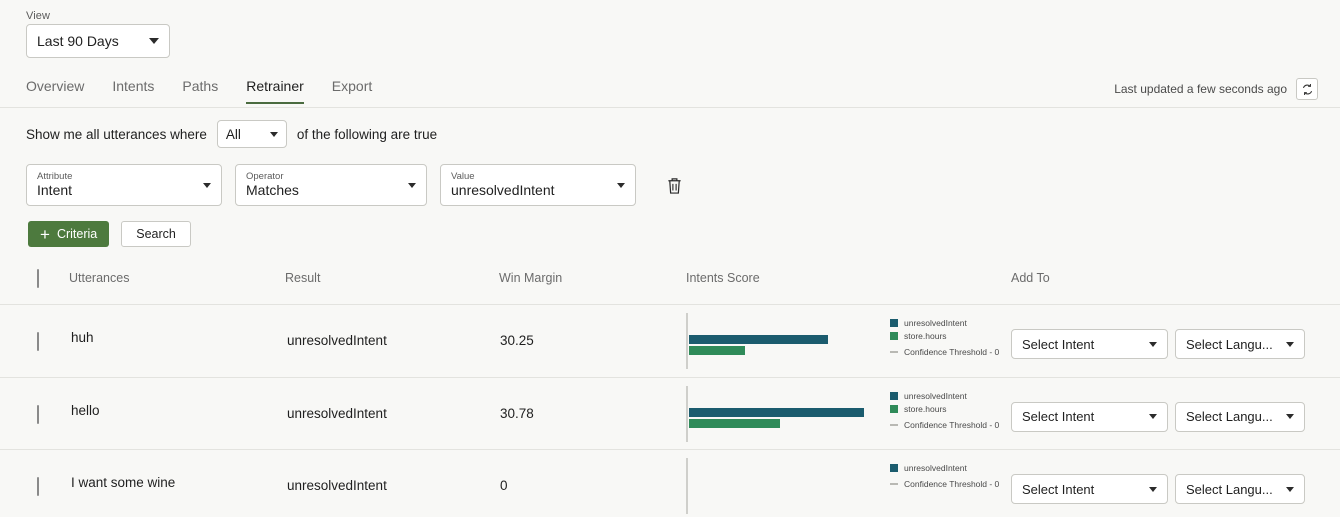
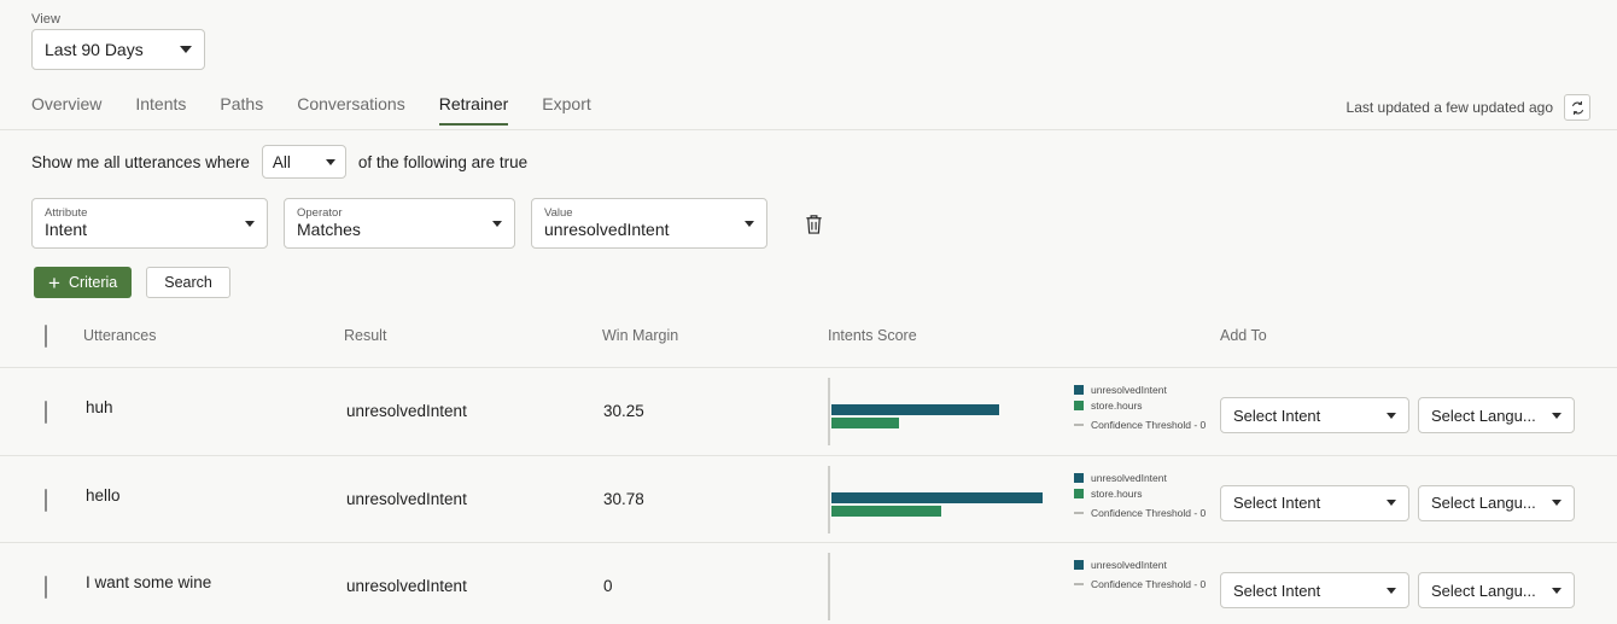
  View
  Last 90 Days
  Overview
  Intents
  Paths
+ Conversations
  Retrainer
  Export
- Last updated a few seconds ago
+ Last updated a few updated ago
  Show me all utterances where
  All
  of the following are true
  Attribute
  Intent
  Operator
  Matches
  Value
  unresolvedIntent
  +
  Criteria
  Search
  Utterances
  Result
  Win Margin
  Intents Score
  Add To
  huh
  unresolvedIntent
  30.25
  unresolvedIntent
  store.hours
  Confidence Threshold - 0
  Select Intent
  Select Langu...
  hello
  unresolvedIntent
  30.78
  unresolvedIntent
  store.hours
  Confidence Threshold - 0
  Select Intent
  Select Langu...
  I want some wine
  unresolvedIntent
  0
  unresolvedIntent
  Confidence Threshold - 0
  Select Intent
  Select Langu...
